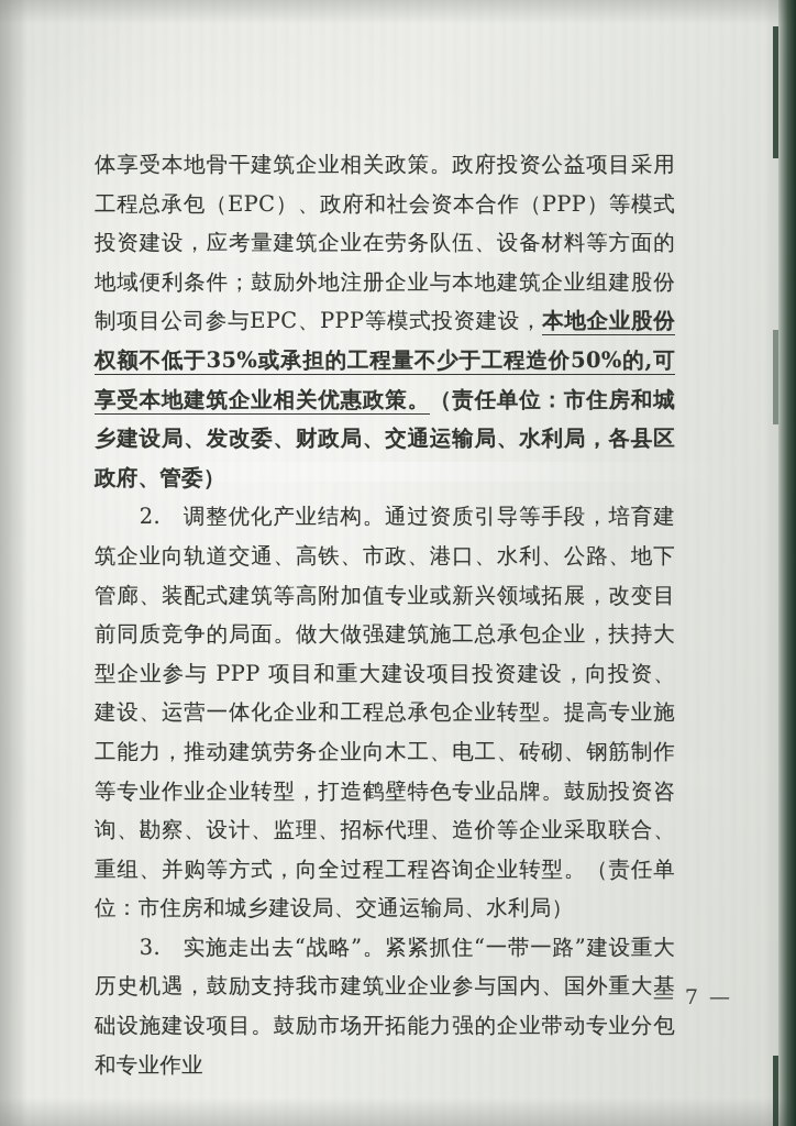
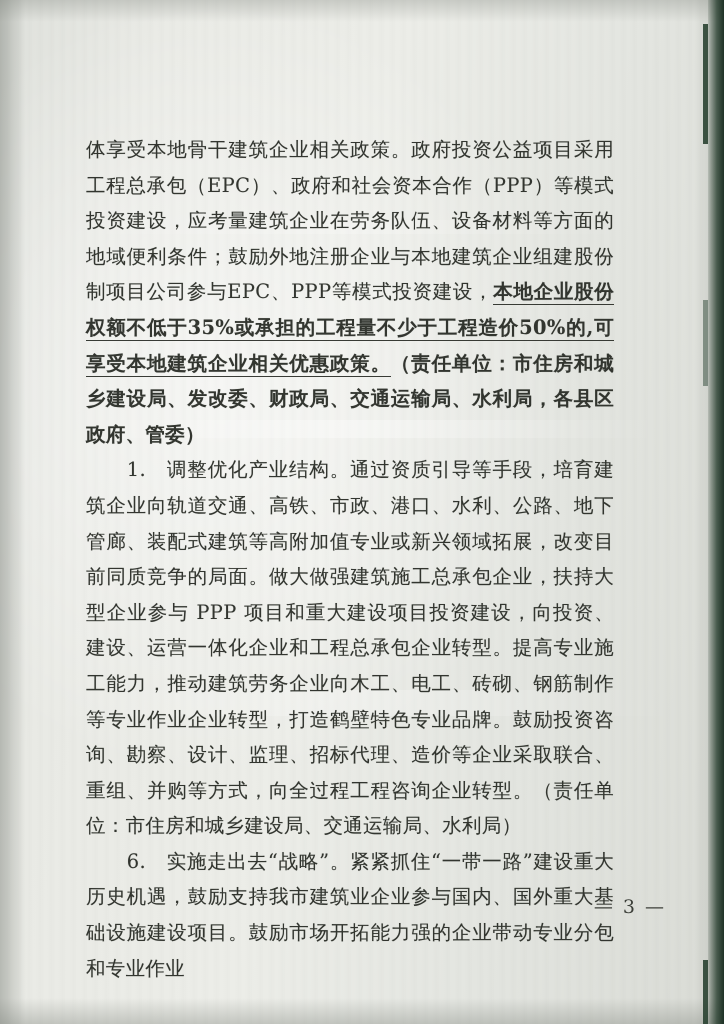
  体享受本地骨干建筑企业相关政策。政府投资公益项目采用工程总承包（EPC）、政府和社会资本合作（PPP）等模式投资建设，应考量建筑企业在劳务队伍、设备材料等方面的地域便利条件；鼓励外地注册企业与本地建筑企业组建股份制项目公司参与EPC、PPP等模式投资建设，本地企业股份权额不低于35%或承担的工程量不少于工程造价50%的,可享受本地建筑企业相关优惠政策。（责任单位：市住房和城乡建设局、发改委、财政局、交通运输局、水利局，各县区政府、管委）
- 2. 调整优化产业结构。通过资质引导等手段，培育建筑企业向轨道交通、高铁、市政、港口、水利、公路、地下管廊、装配式建筑等高附加值专业或新兴领域拓展，改变目前同质竞争的局面。做大做强建筑施工总承包企业，扶持大型企业参与 PPP 项目和重大建设项目投资建设，向投资、建设、运营一体化企业和工程总承包企业转型。提高专业施工能力，推动建筑劳务企业向木工、电工、砖砌、钢筋制作等专业作业企业转型，打造鹤壁特色专业品牌。鼓励投资咨询、勘察、设计、监理、招标代理、造价等企业采取联合、重组、并购等方式，向全过程工程咨询企业转型。（责任单位：市住房和城乡建设局、交通运输局、水利局）
+ 1. 调整优化产业结构。通过资质引导等手段，培育建筑企业向轨道交通、高铁、市政、港口、水利、公路、地下管廊、装配式建筑等高附加值专业或新兴领域拓展，改变目前同质竞争的局面。做大做强建筑施工总承包企业，扶持大型企业参与 PPP 项目和重大建设项目投资建设，向投资、建设、运营一体化企业和工程总承包企业转型。提高专业施工能力，推动建筑劳务企业向木工、电工、砖砌、钢筋制作等专业作业企业转型，打造鹤壁特色专业品牌。鼓励投资咨询、勘察、设计、监理、招标代理、造价等企业采取联合、重组、并购等方式，向全过程工程咨询企业转型。（责任单位：市住房和城乡建设局、交通运输局、水利局）
- 3. 实施走出去“战略”。紧紧抓住“一带一路”建设重大历史机遇，鼓励支持我市建筑业企业参与国内、国外重大基础设施建设项目。鼓励市场开拓能力强的企业带动专业分包和专业作业
+ 6. 实施走出去“战略”。紧紧抓住“一带一路”建设重大历史机遇，鼓励支持我市建筑业企业参与国内、国外重大基础设施建设项目。鼓励市场开拓能力强的企业带动专业分包和专业作业
- — 7 —
+ — 3 —
